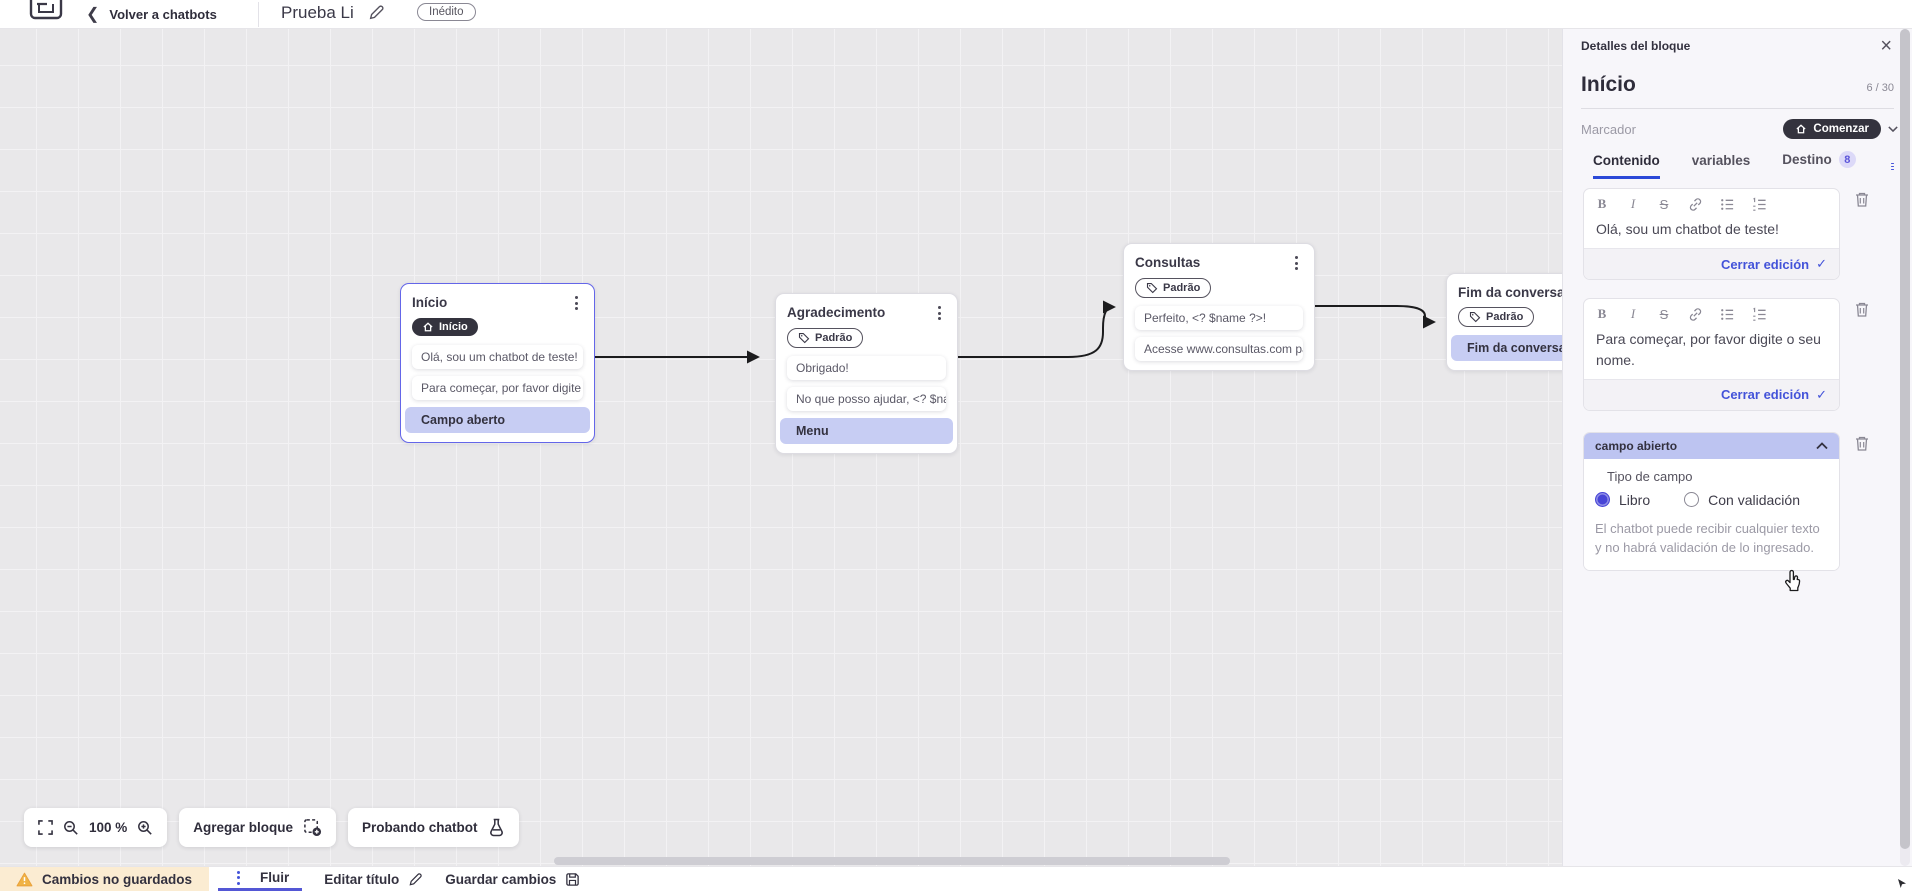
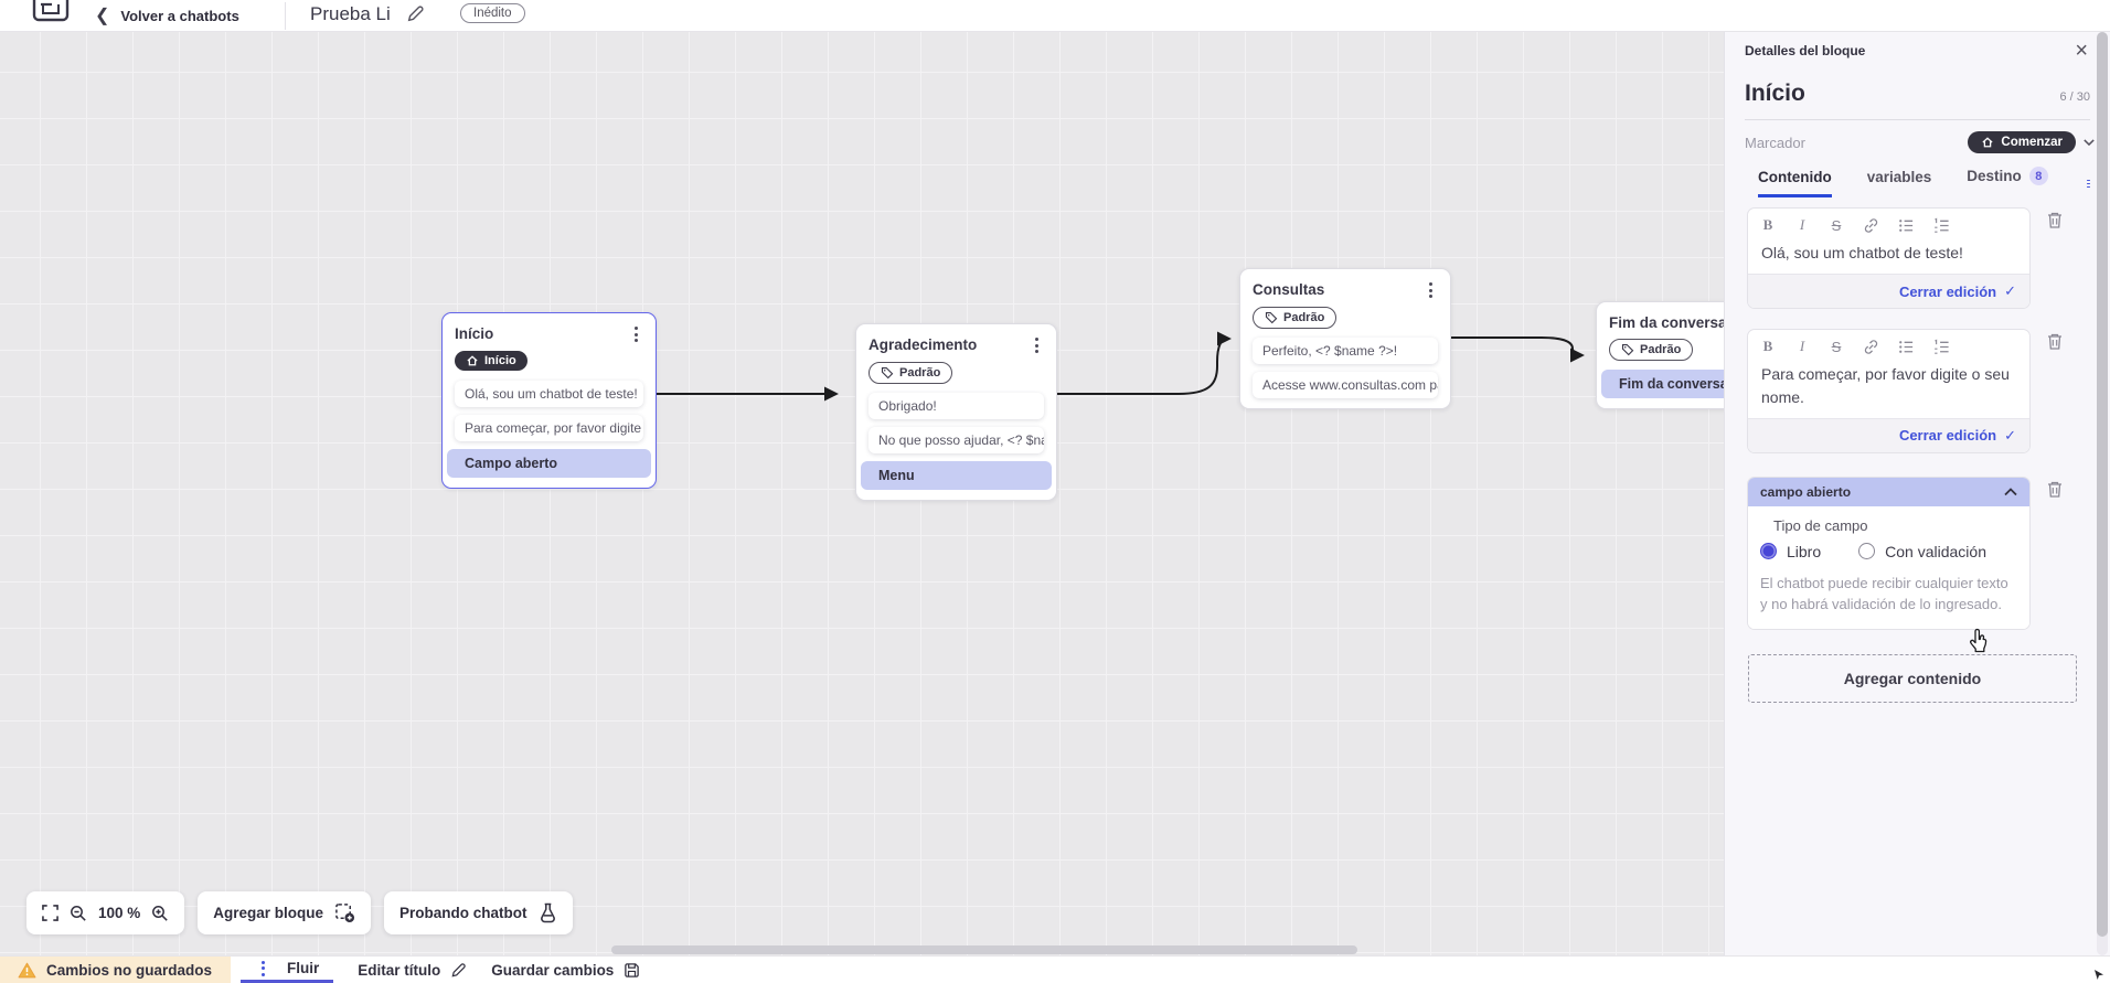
  ❮
  Volver a chatbots
  Prueba Li
  Inédito
  Início
  Início
  Olá, sou um chatbot de teste!
  Para começar, por favor digite
  Campo aberto
  Agradecimento
  Padrão
  Obrigado!
  No que posso ajudar, <? $n
  Menu
  Consultas
  Padrão
  Perfeito, <? $name ?>!
  Acesse www.consultas.com p
  Fim da conversa
  Padrão
  Fim da convers
  100 %
  Agregar bloque
  Probando chatbot
  Detalles del bloque
  ×
  Início
  6 / 30
  Marcador
  Comenzar
  Contenido
  variables
  Destino
  8
  B
  I
  S
  Olá, sou um chatbot de teste!
  Cerrar edición
  ✓
  B
  I
  S
  Para começar, por favor digite o seu nome.
  Cerrar edición
  ✓
  campo abierto
  Tipo de campo
  Libro
  Con validación
  El chatbot puede recibir cualquier texto y no habrá validación de lo ingresado.
+ Agregar contenido
  Cambios no guardados
  Fluir
  Editar título
  Guardar cambios
